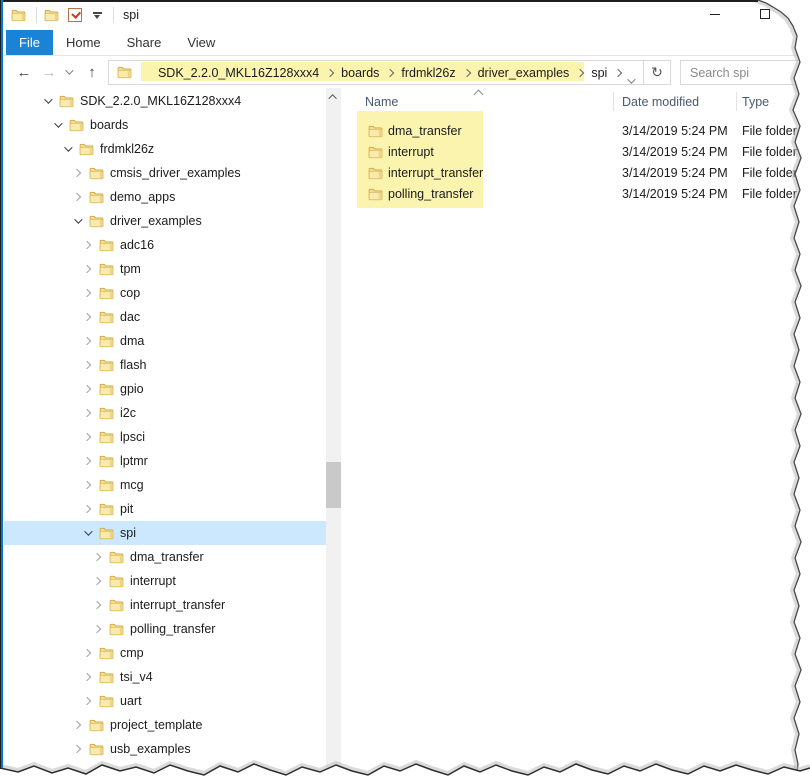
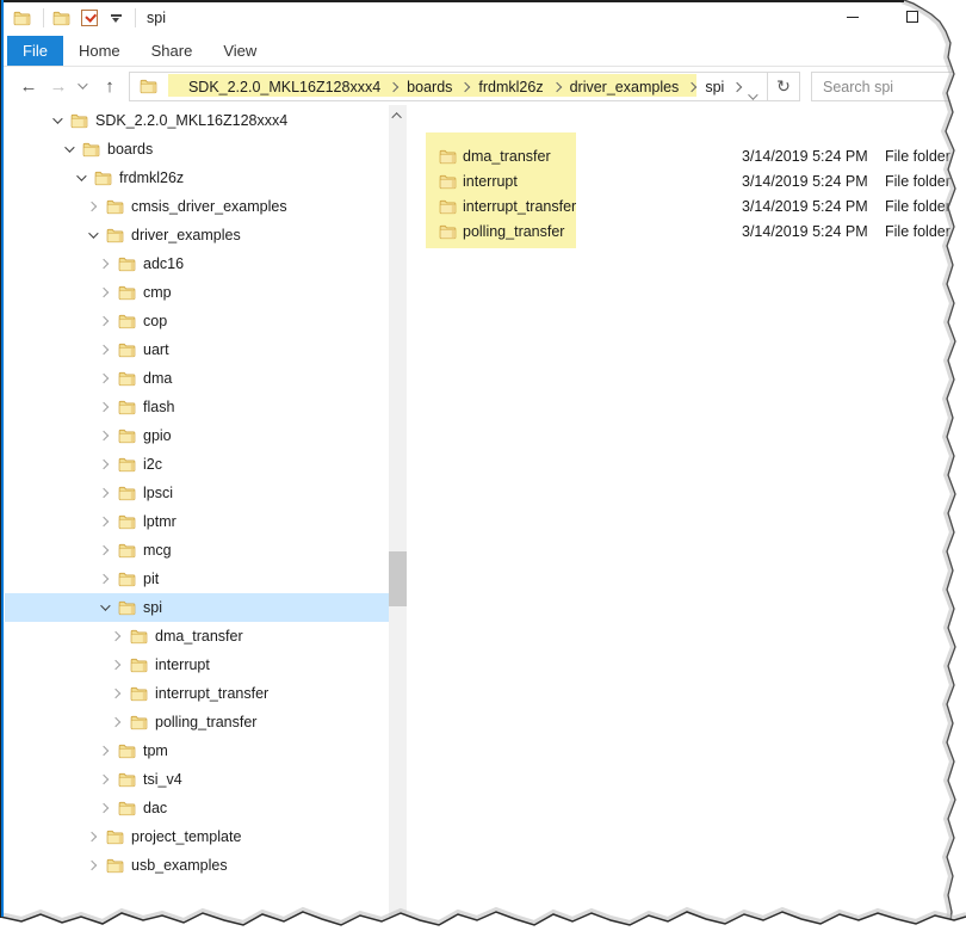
  spi
  File
  Home
  Share
  View
  ←
  →
  ↑
  SDK_2.2.0_MKL16Z128xxx4
  boards
  frdmkl26z
  driver_examples
  spi
  ↻
  Search spi
  SDK_2.2.0_MKL16Z128xxx4
  boards
  frdmkl26z
  cmsis_driver_examples
- demo_apps
  driver_examples
  adc16
- tpm
+ cmp
  cop
- dac
+ uart
  dma
  flash
  gpio
  i2c
  lpsci
  lptmr
  mcg
  pit
  spi
  dma_transfer
  interrupt
  interrupt_transfer
  polling_transfer
- cmp
+ tpm
  tsi_v4
- uart
+ dac
  project_template
  usb_examples
- Name
- Date modified
- Type
  dma_transfer
  3/14/2019 5:24 PM
  File folder
  interrupt
  3/14/2019 5:24 PM
  File folder
  interrupt_transfer
  3/14/2019 5:24 PM
  File folde
  polling_transfer
  3/14/2019 5:24 PM
  File folder
